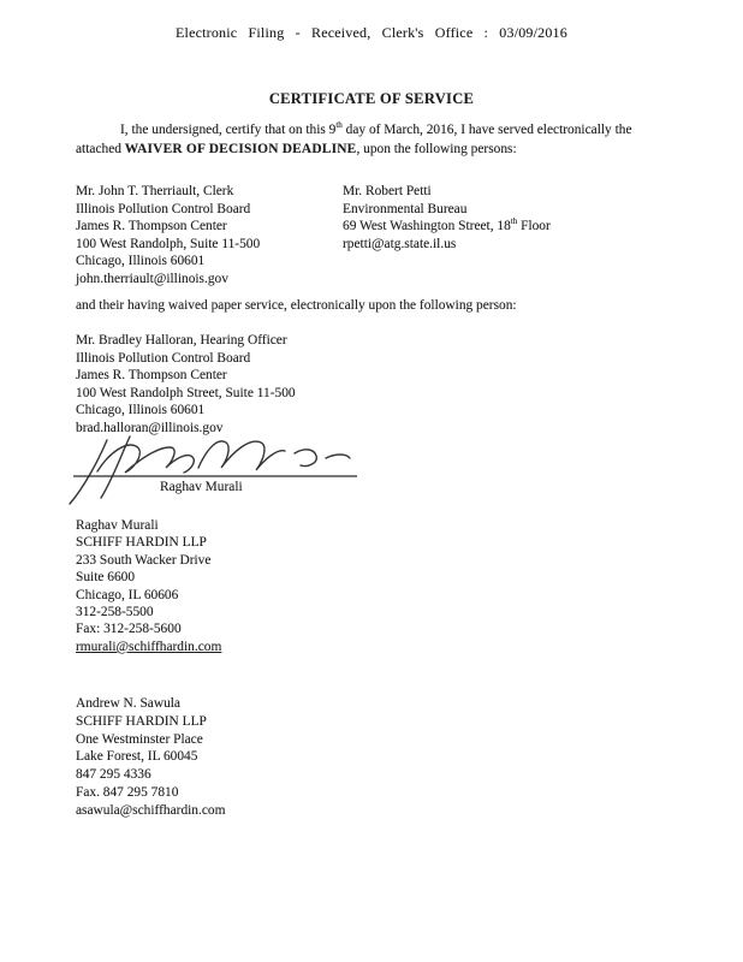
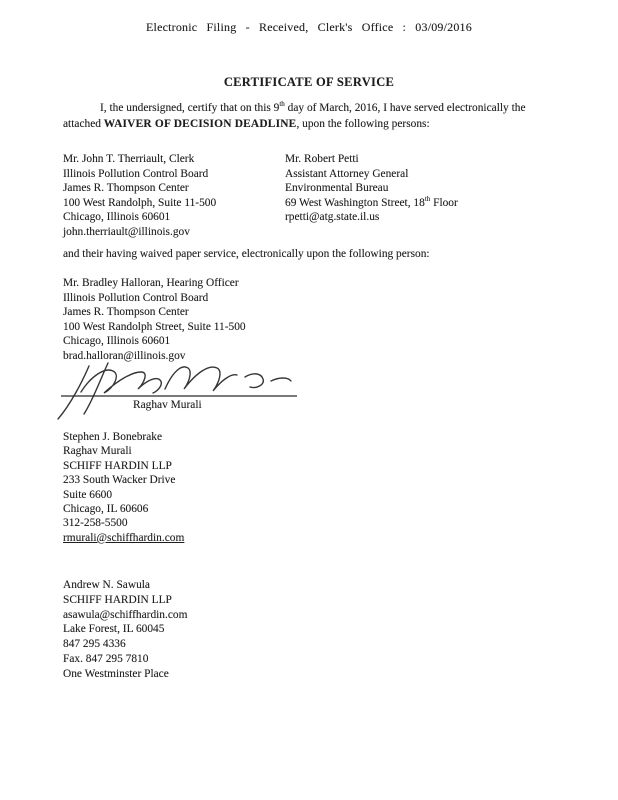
  Electronic Filing - Received, Clerk's Office : 03/09/2016
  CERTIFICATE OF SERVICE
  I, the undersigned, certify that on this 9th day of March, 2016, I have served electronically the attached WAIVER OF DECISION DEADLINE, upon the following persons:
  Mr. John T. Therriault, Clerk
  Illinois Pollution Control Board
  James R. Thompson Center
  100 West Randolph, Suite 11-500
  Chicago, Illinois 60601
  john.therriault@illinois.gov
  Mr. Robert Petti
+ Assistant Attorney General
  Environmental Bureau
  69 West Washington Street, 18th Floor
  rpetti@atg.state.il.us
  and their having waived paper service, electronically upon the following person:
  Mr. Bradley Halloran, Hearing Officer
  Illinois Pollution Control Board
  James R. Thompson Center
  100 West Randolph Street, Suite 11-500
  Chicago, Illinois 60601
  brad.halloran@illinois.gov
  Raghav Murali
+ Stephen J. Bonebrake
  Raghav Murali
  SCHIFF HARDIN LLP
  233 South Wacker Drive
  Suite 6600
  Chicago, IL 60606
  312-258-5500
- Fax: 312-258-5600
  rmurali@schiffhardin.com
  Andrew N. Sawula
  SCHIFF HARDIN LLP
- One Westminster Place
+ asawula@schiffhardin.com
  Lake Forest, IL 60045
  847 295 4336
  Fax. 847 295 7810
- asawula@schiffhardin.com
+ One Westminster Place
